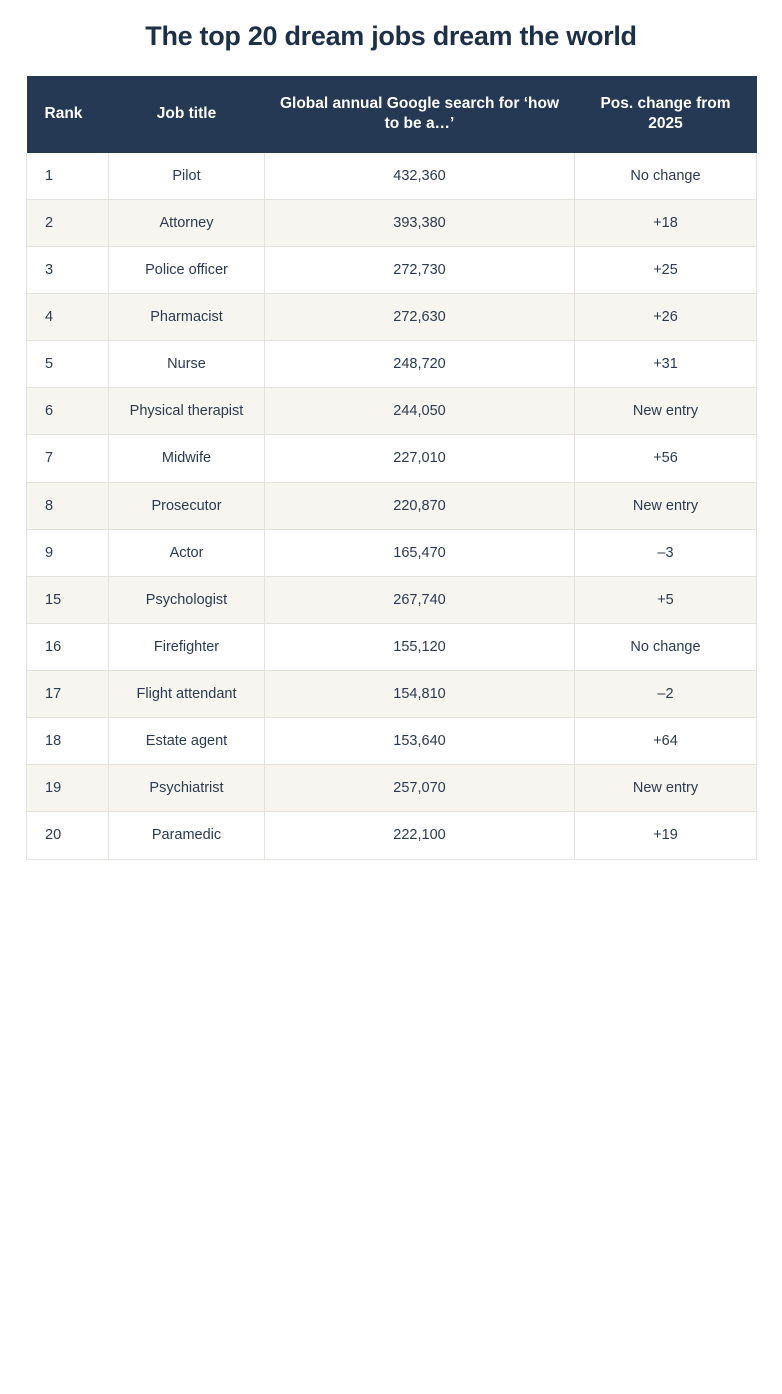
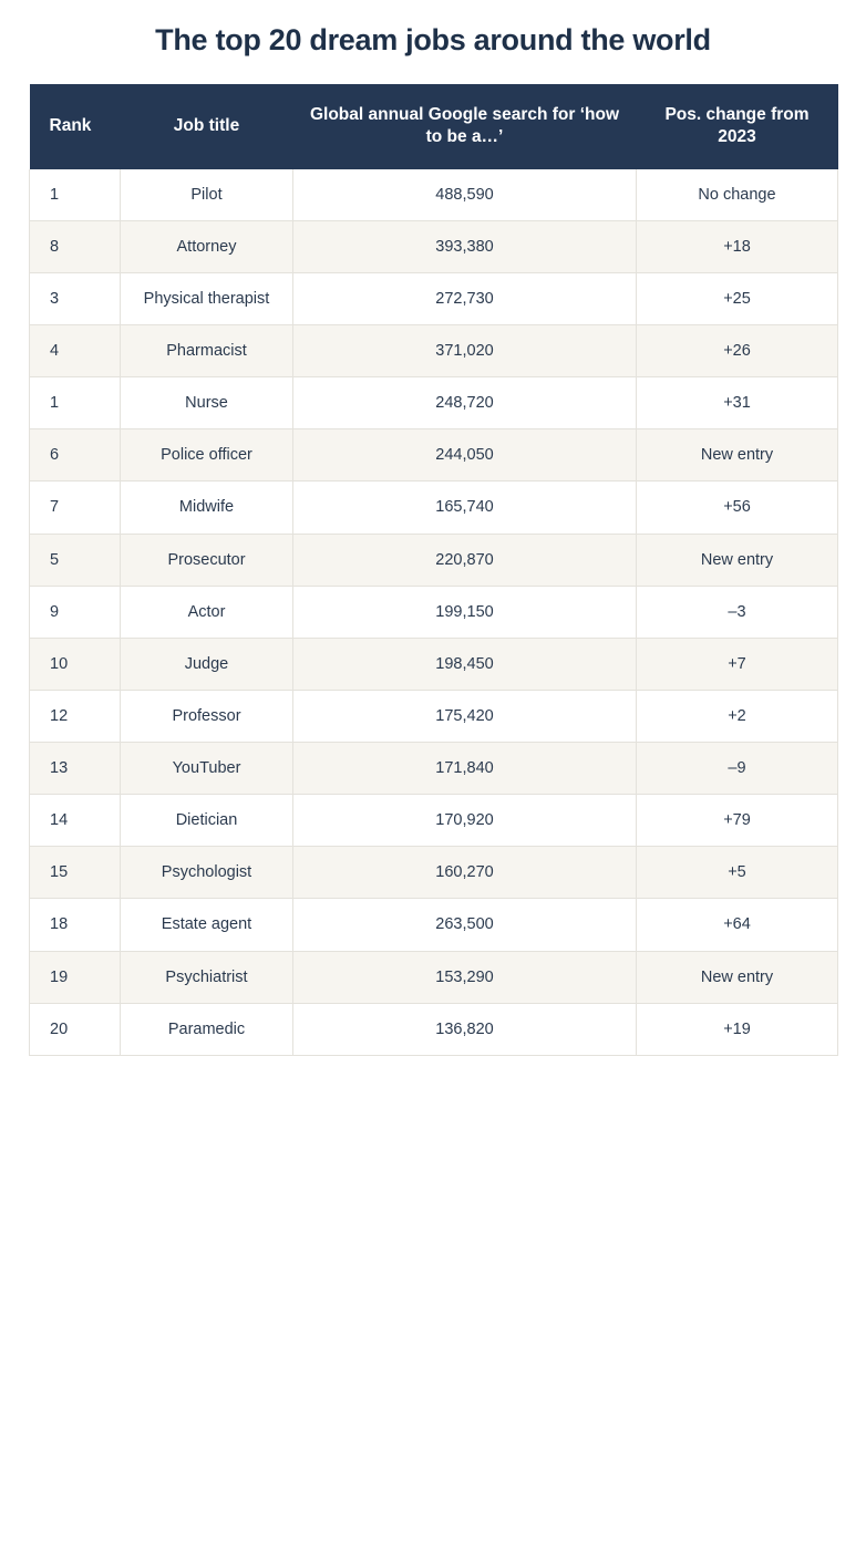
- The top 20 dream jobs dream the world
+ The top 20 dream jobs around the world
- Rank	Job title	Global annual Google search for ‘how to be a…’	Pos. change from 2025
+ Rank	Job title	Global annual Google search for ‘how to be a…’	Pos. change from 2023
- 1	Pilot	432,360	No change
+ 1	Pilot	488,590	No change
- 2	Attorney	393,380	+18
+ 8	Attorney	393,380	+18
- 3	Police officer	272,730	+25
+ 3	Physical therapist	272,730	+25
- 4	Pharmacist	272,630	+26
+ 4	Pharmacist	371,020	+26
- 5	Nurse	248,720	+31
+ 1	Nurse	248,720	+31
- 6	Physical therapist	244,050	New entry
+ 6	Police officer	244,050	New entry
- 7	Midwife	227,010	+56
+ 7	Midwife	165,740	+56
- 8	Prosecutor	220,870	New entry
+ 5	Prosecutor	220,870	New entry
- 9	Actor	165,470	–3
+ 9	Actor	199,150	–3
+ 10	Judge	198,450	+7
+ 12	Professor	175,420	+2
+ 13	YouTuber	171,840	–9
+ 14	Dietician	170,920	+79
- 15	Psychologist	267,740	+5
+ 15	Psychologist	160,270	+5
- 16	Firefighter	155,120	No change
- 17	Flight attendant	154,810	–2
- 18	Estate agent	153,640	+64
+ 18	Estate agent	263,500	+64
- 19	Psychiatrist	257,070	New entry
+ 19	Psychiatrist	153,290	New entry
- 20	Paramedic	222,100	+19
+ 20	Paramedic	136,820	+19
